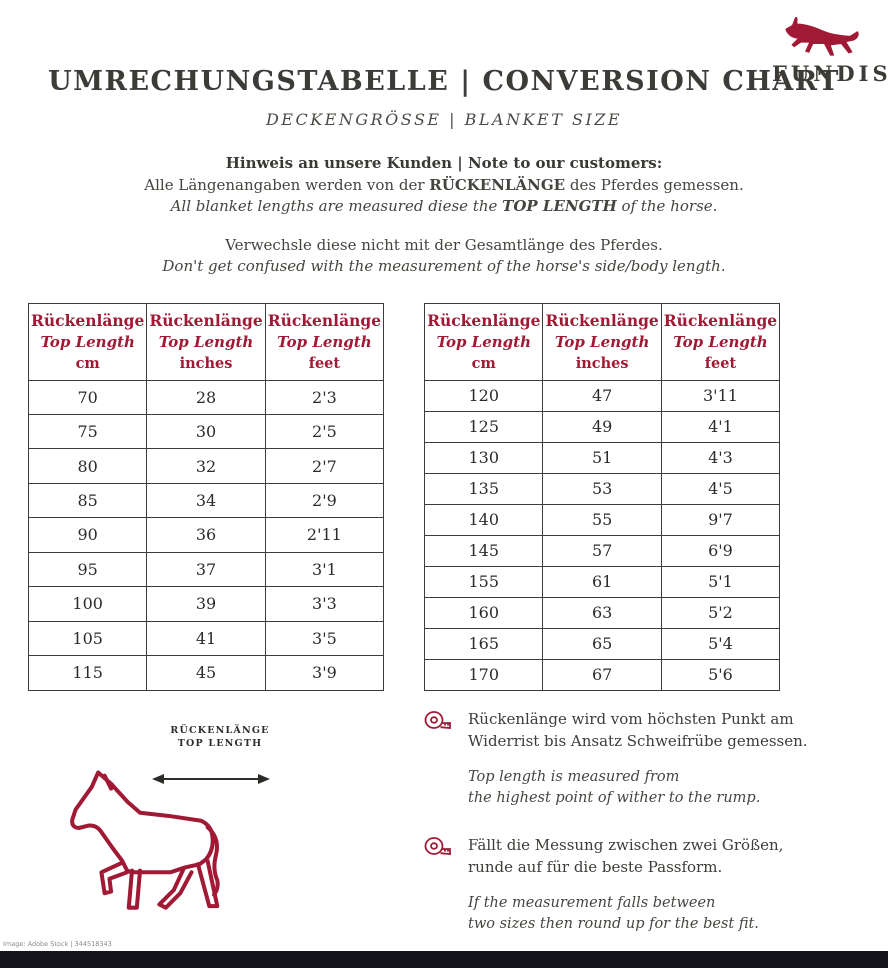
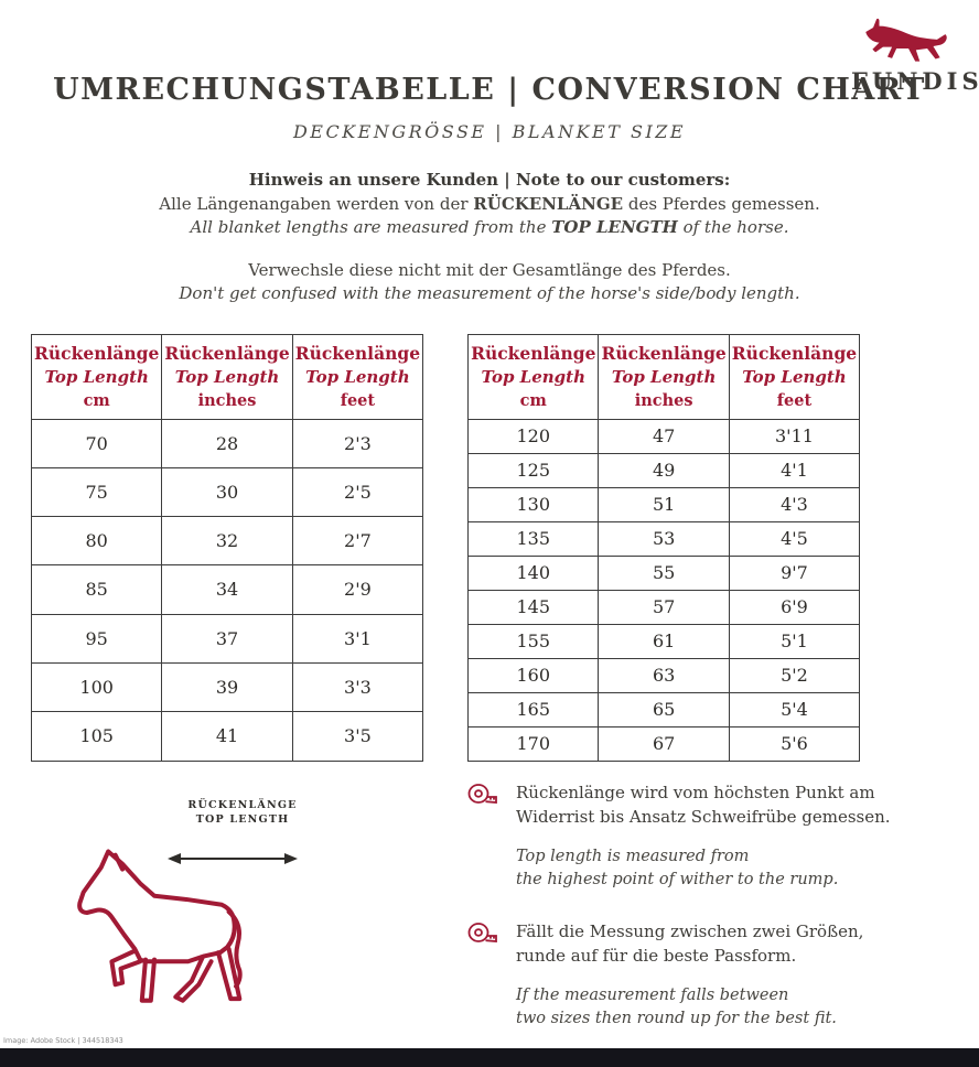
  FUNDIS
  UMRECHUNGSTABELLE | CONVERSION CHART
  DECKENGRÖSSE | BLANKET SIZE
  Hinweis an unsere Kunden | Note to our customers:
  Alle Längenangaben werden von der RÜCKENLÄNGE des Pferdes gemessen.
- All blanket lengths are measured diese the TOP LENGTH of the horse.
+ All blanket lengths are measured from the TOP LENGTH of the horse.
  Verwechsle diese nicht mit der Gesamtlänge des Pferdes.
  Don't get confused with the measurement of the horse's side/body length.
  RückenlängeTop Lengthcm	RückenlängeTop Lengthinches	RückenlängeTop Lengthfeet
  70	28	2'3
  75	30	2'5
  80	32	2'7
  85	34	2'9
- 90	36	2'11
  95	37	3'1
  100	39	3'3
  105	41	3'5
- 115	45	3'9
  RückenlängeTop Lengthcm	RückenlängeTop Lengthinches	RückenlängeTop Lengthfeet
  120	47	3'11
  125	49	4'1
  130	51	4'3
  135	53	4'5
  140	55	9'7
  145	57	6'9
  155	61	5'1
  160	63	5'2
  165	65	5'4
  170	67	5'6
  RÜCKENLÄNGE
  TOP LENGTH
  Rückenlänge wird vom höchsten Punkt am
  Widerrist bis Ansatz Schweifrübe gemessen.
  Top length is measured from
  the highest point of wither to the rump.
  Fällt die Messung zwischen zwei Größen,
  runde auf für die beste Passform.
  If the measurement falls between
  two sizes then round up for the best fit.
  Image: Adobe Stock | 344518343
